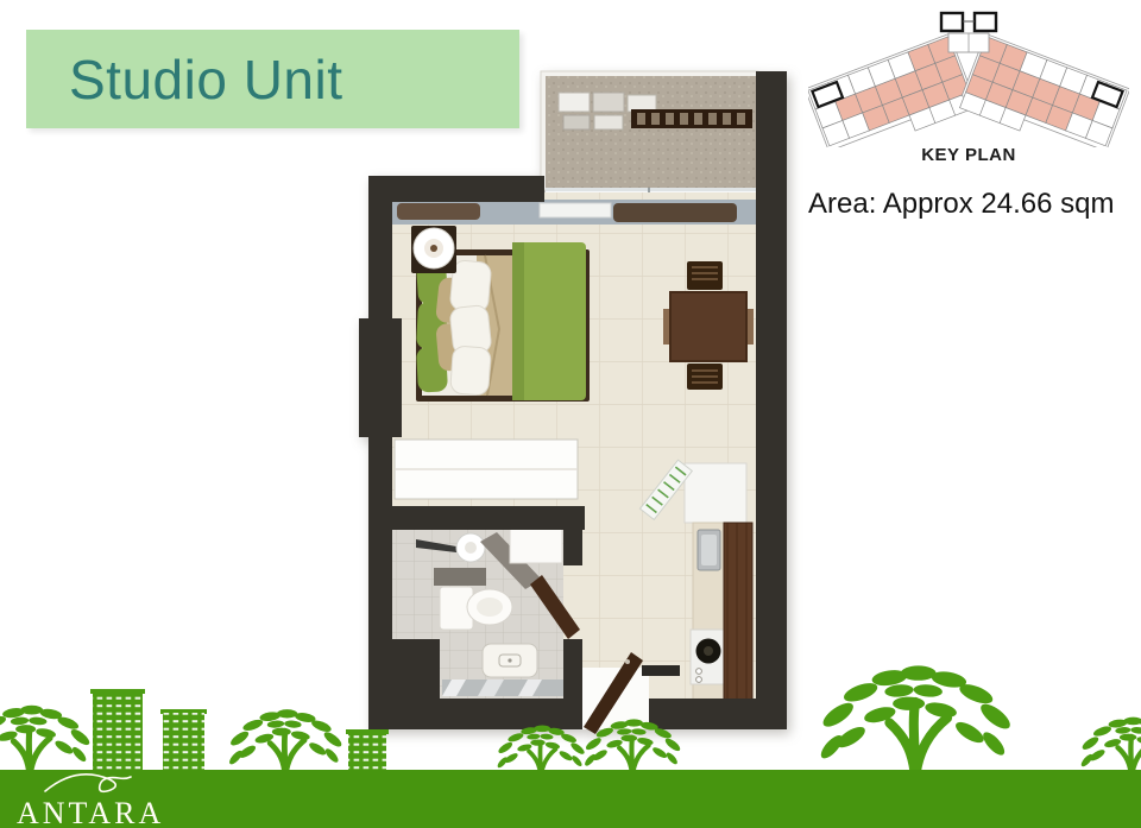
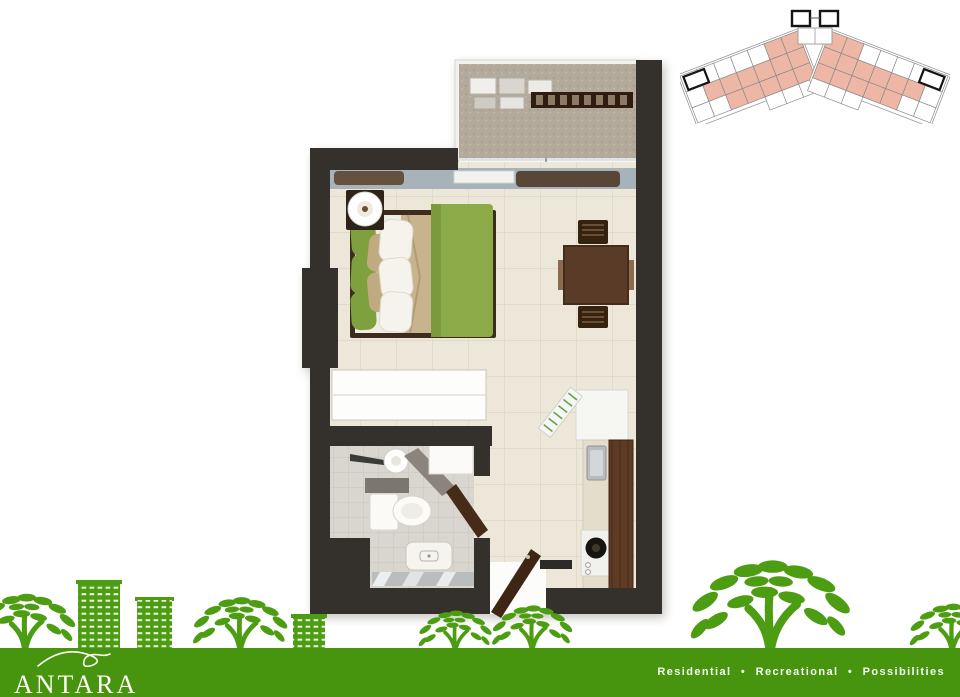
- Studio Unit
- KEY PLAN
- Area: Approx 24.66 sqm
  ANTARA
+ Residential • Recreational • Possibilities
